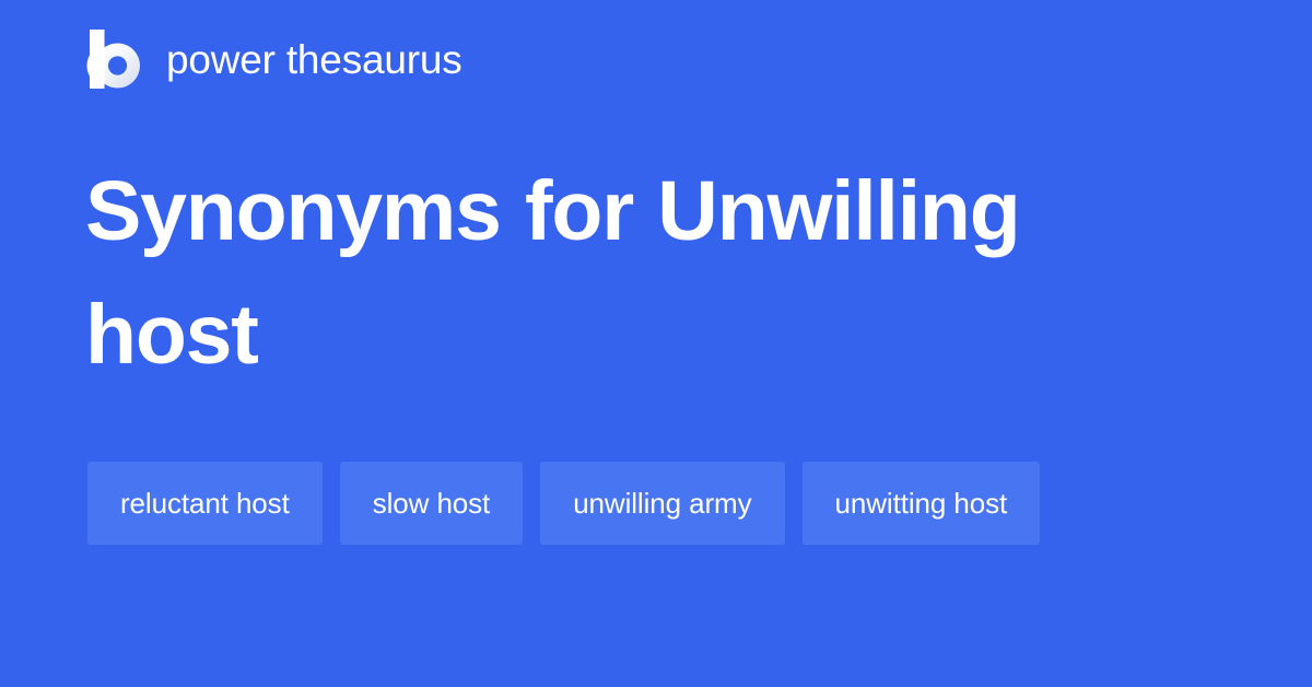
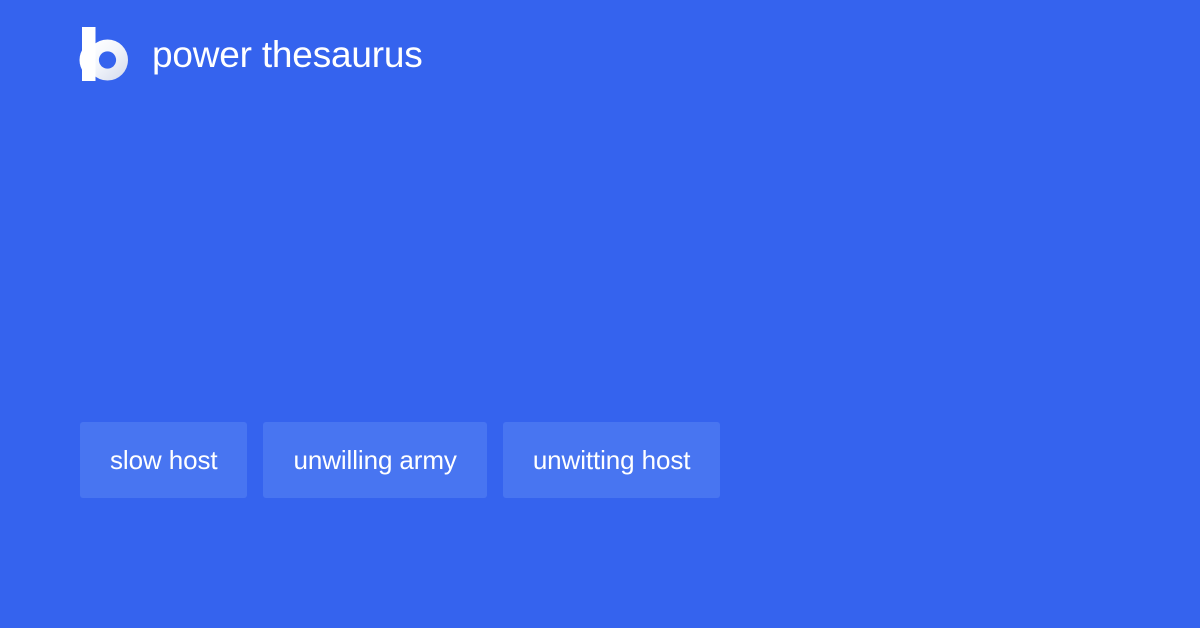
  power thesaurus
- Synonyms for Unwilling host
- reluctant host
  slow host
  unwilling army
  unwitting host
